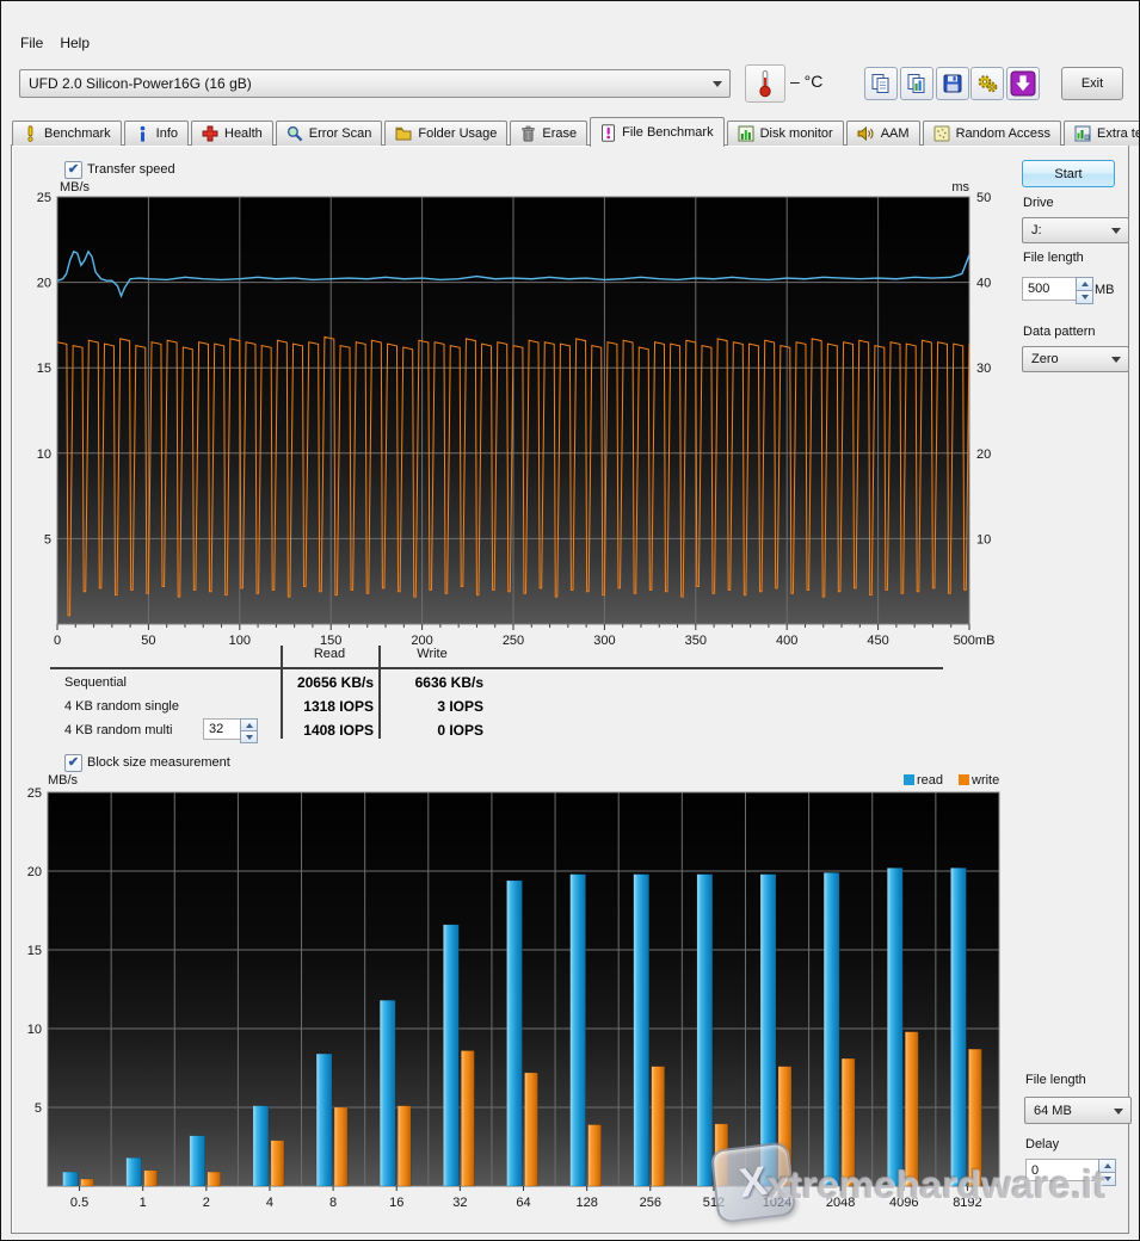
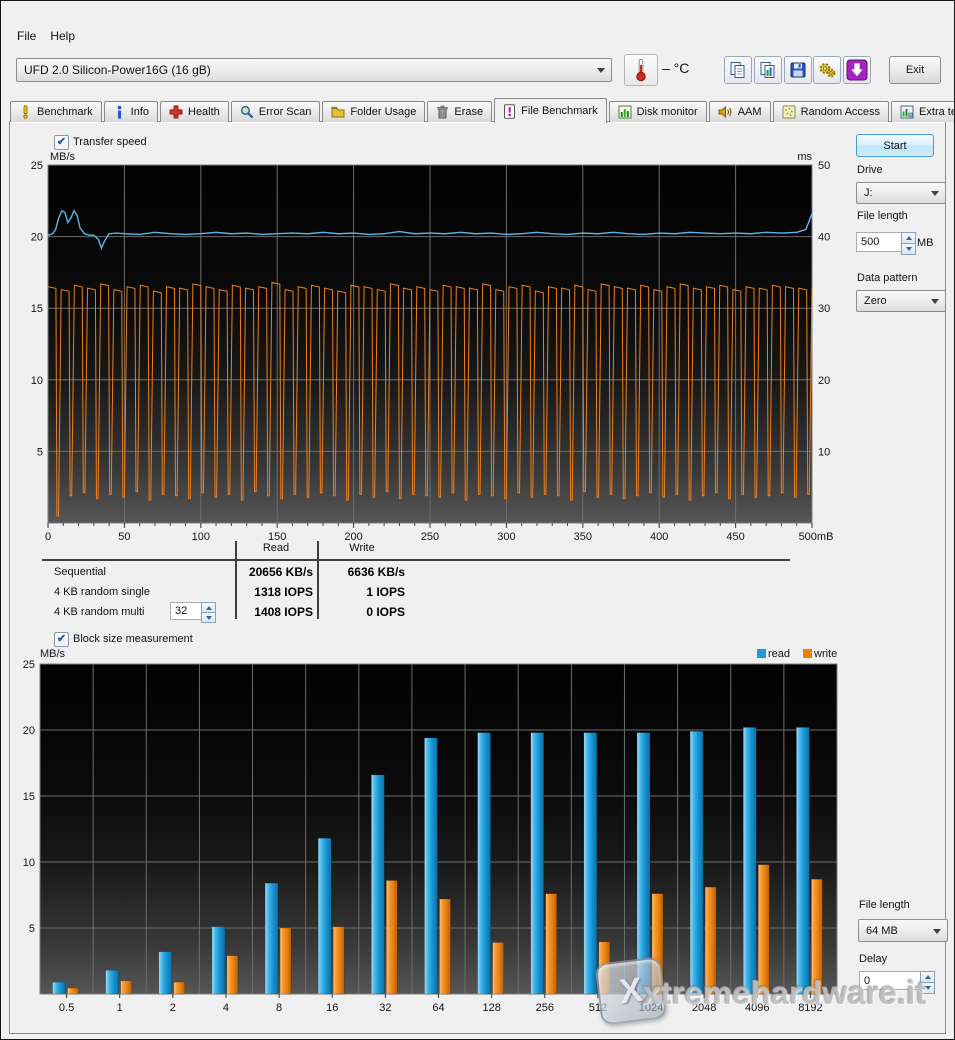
  File
  Help
  UFD 2.0 Silicon-Power16G (16 gB)
  – °C
  Exit
  Benchmark
  Info
  Health
  Error Scan
  Folder Usage
  Erase
  File Benchmark
  Disk monitor
  AAM
  Random Access
  Extra te
  ✔
  Transfer speed
  Start
  Drive
  J:
  File length
  500
  MB
  Data pattern
  Zero
  25
  50
  20
  40
  15
  30
  10
  20
  5
  10
  0
  50
  100
  150
  200
  250
  300
  350
  400
  450
  500mB
  MB/s
  ms
  Read
  Write
  Sequential
  20656 KB/s
  6636 KB/s
  4 KB random single
  1318 IOPS
- 3 IOPS
+ 1 IOPS
  4 KB random multi
  32
  1408 IOPS
  0 IOPS
  ✔
  Block size measurement
  25
  20
  15
  10
  5
  0.5
  1
  2
  4
  8
  16
  32
  64
  128
  256
  2048
  4096
  8192
  MB/s
  read
  write
  File length
  64 MB
  Delay
  0
  xtremehardware.it
